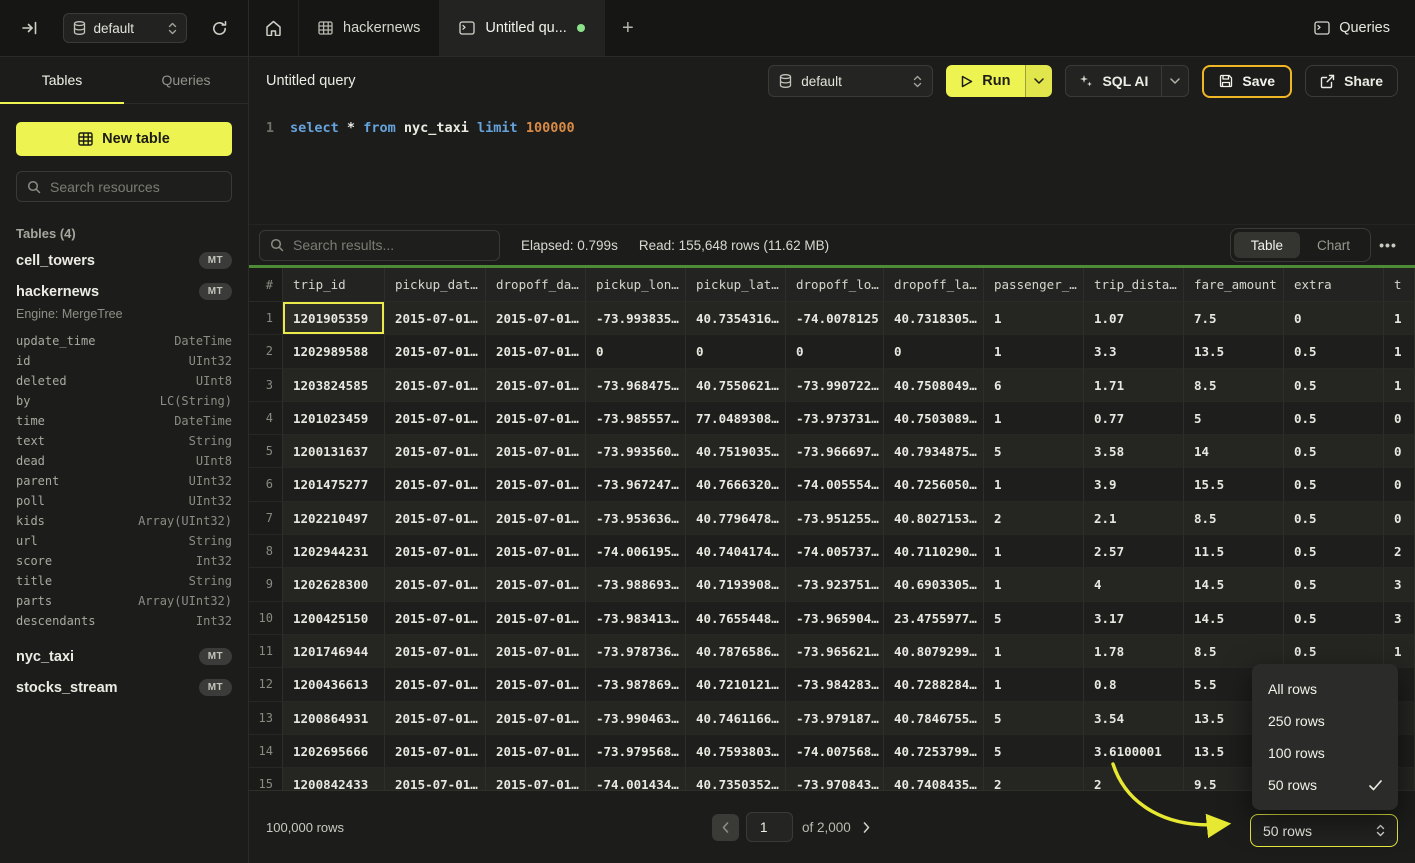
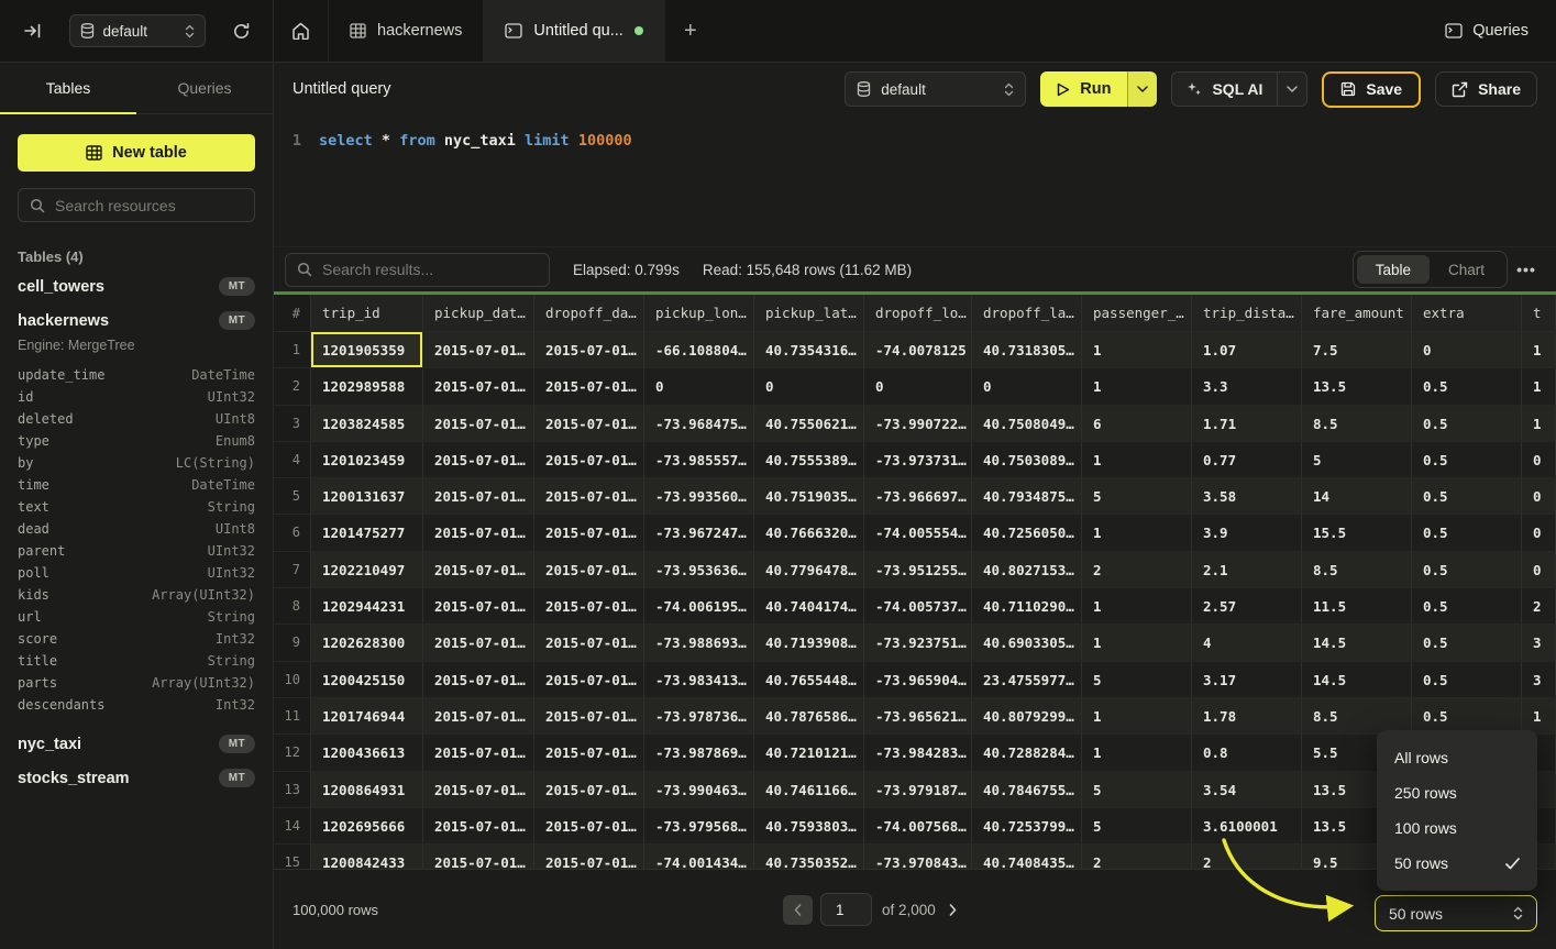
  default
  Tables
  Queries
  New table
  Search resources
  Tables (4)
  cell_towers
  MT
  hackernews
  MT
  Engine: MergeTree
  update_time
  DateTime
  id
  UInt32
  deleted
  UInt8
+ type
+ Enum8
  by
  LC(String)
  time
  DateTime
  text
  String
  dead
  UInt8
  parent
  UInt32
  poll
  UInt32
  kids
  Array(UInt32)
  url
  String
  score
  Int32
  title
  String
  parts
  Array(UInt32)
  descendants
  Int32
  nyc_taxi
  MT
  stocks_stream
  MT
  hackernews
  Untitled qu...
  +
  Queries
  Untitled query
  default
  Run
  SQL AI
  Save
  Share
  1
  select * from nyc_taxi limit 100000
  Search results...
  Elapsed: 0.799s
  Read: 155,648 rows (11.62 MB)
  Table
  Chart
  •••
  #
  trip_id
  pickup_dat…
  dropoff_da…
  pickup_lon…
  pickup_lat…
  dropoff_lo…
  dropoff_la…
  passenger_…
  trip_dista…
  fare_amount
  extra
  t
  1
  1201905359
  2015-07-01…
  2015-07-01…
- -73.993835…
+ -66.108804…
  40.7354316…
  -74.0078125
  40.7318305…
  1
  1.07
  7.5
  0
  1
  2
  1202989588
  2015-07-01…
  2015-07-01…
  0
  0
  0
  0
  1
  3.3
  13.5
  0.5
  1
  3
  1203824585
  2015-07-01…
  2015-07-01…
  -73.968475…
  40.7550621…
  -73.990722…
  40.7508049…
  6
  1.71
  8.5
  0.5
  1
  4
  1201023459
  2015-07-01…
  2015-07-01…
  -73.985557…
- 77.0489308…
+ 40.7555389…
  -73.973731…
  40.7503089…
  1
  0.77
  5
  0.5
  0
  5
  1200131637
  2015-07-01…
  2015-07-01…
  -73.993560…
  40.7519035…
  -73.966697…
  40.7934875…
  5
  3.58
  14
  0.5
  0
  6
  1201475277
  2015-07-01…
  2015-07-01…
  -73.967247…
  40.7666320…
  -74.005554…
  40.7256050…
  1
  3.9
  15.5
  0.5
  0
  7
  1202210497
  2015-07-01…
  2015-07-01…
  -73.953636…
  40.7796478…
  -73.951255…
  40.8027153…
  2
  2.1
  8.5
  0.5
  0
  8
  1202944231
  2015-07-01…
  2015-07-01…
  -74.006195…
  40.7404174…
  -74.005737…
  40.7110290…
  1
  2.57
  11.5
  0.5
  2
  9
  1202628300
  2015-07-01…
  2015-07-01…
  -73.988693…
  40.7193908…
  -73.923751…
  40.6903305…
  1
  4
  14.5
  0.5
  3
  10
  1200425150
  2015-07-01…
  2015-07-01…
  -73.983413…
  40.7655448…
  -73.965904…
  23.4755977…
  5
  3.17
  14.5
  0.5
  3
  11
  1201746944
  2015-07-01…
  2015-07-01…
  -73.978736…
  40.7876586…
  -73.965621…
  40.8079299…
  1
  1.78
  8.5
  0.5
  1
  12
  1200436613
  2015-07-01…
  2015-07-01…
  -73.987869…
  40.7210121…
  -73.984283…
  40.7288284…
  1
  0.8
  5.5
  13
  1200864931
  2015-07-01…
  2015-07-01…
  -73.990463…
  40.7461166…
  -73.979187…
  40.7846755…
  5
  3.54
  13.5
  14
  1202695666
  2015-07-01…
  2015-07-01…
  -73.979568…
  40.7593803…
  -74.007568…
  40.7253799…
  5
  3.6100001
  13.5
  15
  1200842433
  2015-07-01…
  2015-07-01…
  -74.001434…
  40.7350352…
  -73.970843…
  40.7408435…
  2
  2
  9.5
  100,000 rows
  1
  of 2,000
  50 rows
  All rows
  250 rows
  100 rows
  50 rows
